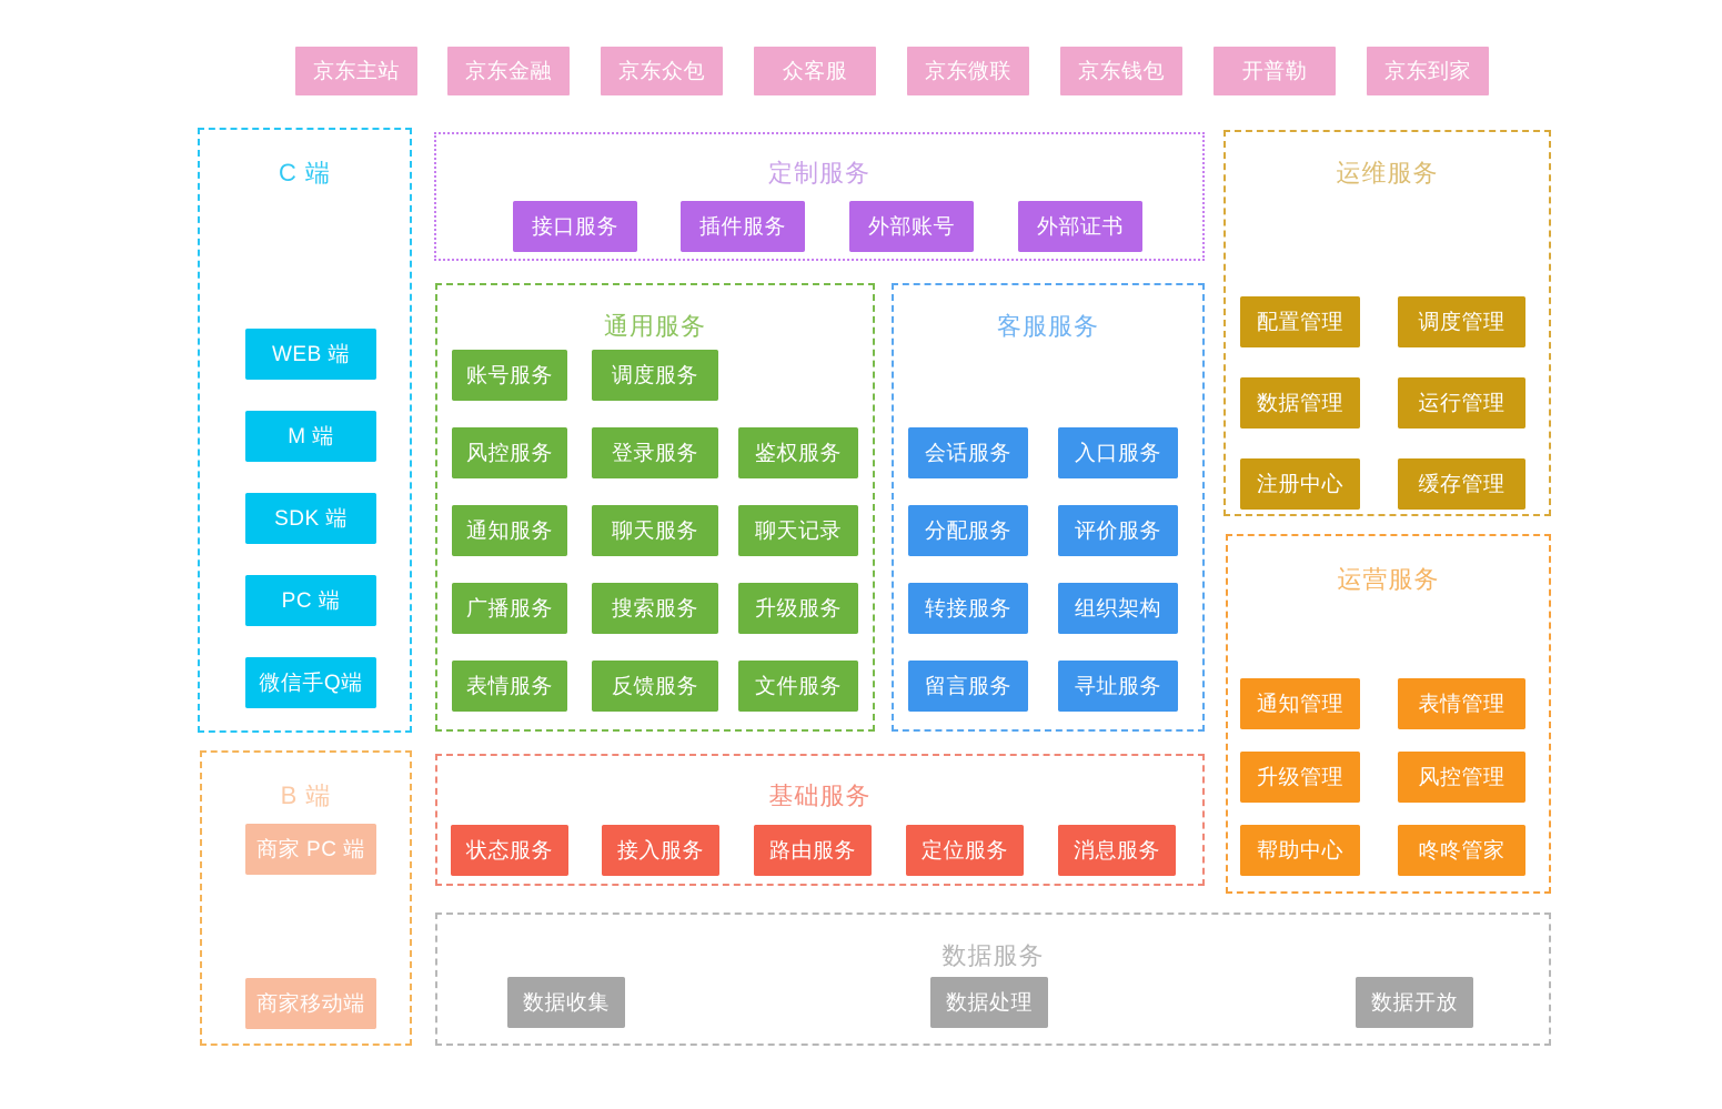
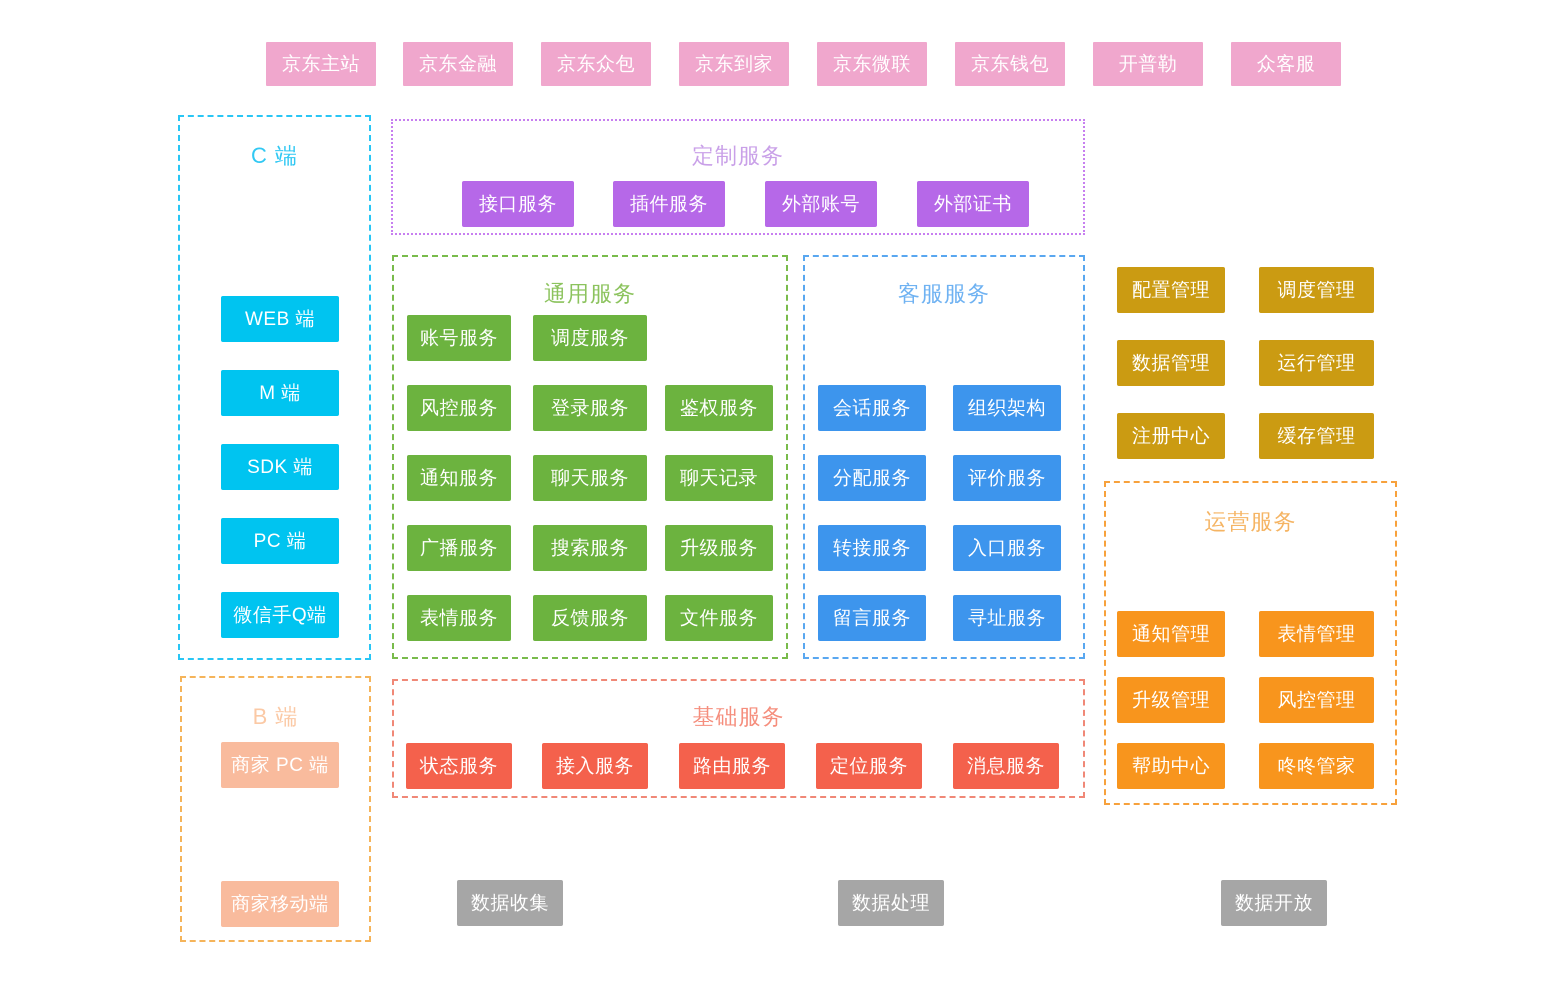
  京东主站
  京东金融
  京东众包
- 众客服
+ 京东到家
  京东微联
  京东钱包
  开普勒
- 京东到家
+ 众客服
  C 端
  WEB 端
  M 端
  SDK 端
  PC 端
  微信手Q端
  B 端
  商家 PC 端
  商家移动端
  定制服务
  接口服务
  插件服务
  外部账号
  外部证书
  通用服务
  账号服务
  调度服务
  风控服务
  登录服务
  鉴权服务
  通知服务
  聊天服务
  聊天记录
  广播服务
  搜索服务
  升级服务
  表情服务
  反馈服务
  文件服务
  客服服务
  会话服务
- 入口服务
+ 组织架构
  分配服务
  评价服务
  转接服务
- 组织架构
+ 入口服务
  留言服务
  寻址服务
- 运维服务
  配置管理
  调度管理
  数据管理
  运行管理
  注册中心
  缓存管理
  运营服务
  通知管理
  表情管理
  升级管理
  风控管理
  帮助中心
  咚咚管家
  基础服务
  状态服务
  接入服务
  路由服务
  定位服务
  消息服务
- 数据服务
  数据收集
  数据处理
  数据开放
